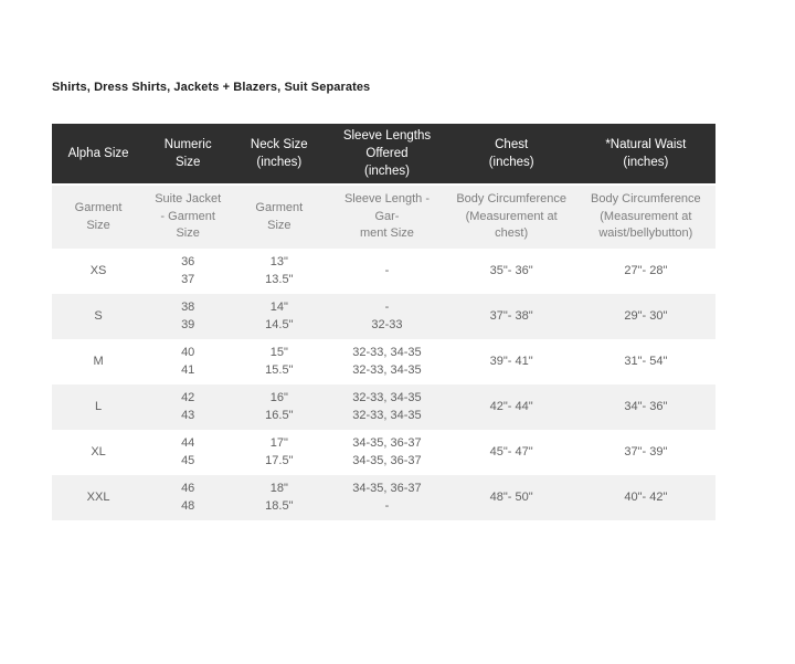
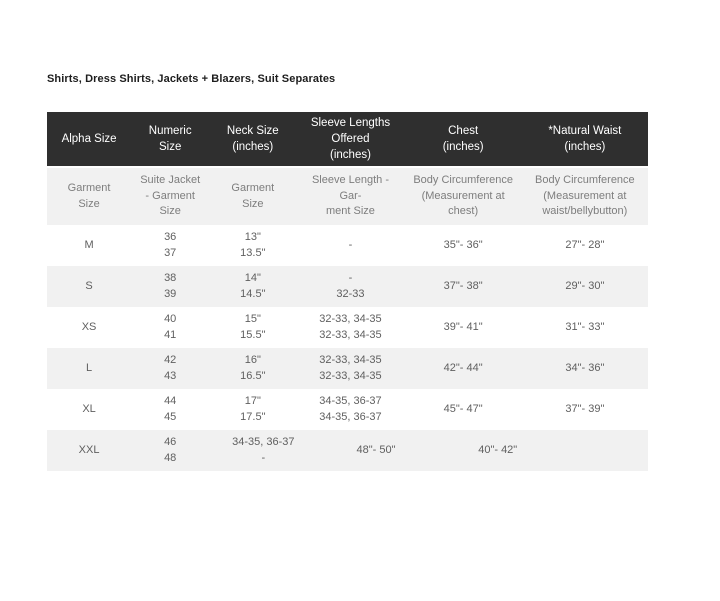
  Shirts, Dress Shirts, Jackets + Blazers, Suit Separates
  Alpha Size
  Numeric
  Size
  Neck Size
  (inches)
  Sleeve Lengths
  Offered
  (inches)
  Chest
  (inches)
  *Natural Waist
  (inches)
  Garment
  Size
  Suite Jacket
  - Garment
  Size
  Garment
  Size
  Sleeve Length - Gar-
  ment Size
  Body Circumference
  (Measurement at
  chest)
  Body Circumference
  (Measurement at
  waist/bellybutton)
- XS
+ M
  36
  37
  13"
  13.5"
  -
  35"- 36"
  27"- 28"
  S
  38
  39
  14"
  14.5"
  -
  32-33
  37"- 38"
  29"- 30"
- M
+ XS
  40
  41
  15"
  15.5"
  32-33, 34-35
  32-33, 34-35
  39"- 41"
- 31"- 54"
+ 31"- 33"
  L
  42
  43
  16"
  16.5"
  32-33, 34-35
  32-33, 34-35
  42"- 44"
  34"- 36"
  XL
  44
  45
  17"
  17.5"
  34-35, 36-37
  34-35, 36-37
  45"- 47"
  37"- 39"
  XXL
  46
  48
- 18"
- 18.5"
  34-35, 36-37
  -
  48"- 50"
  40"- 42"
